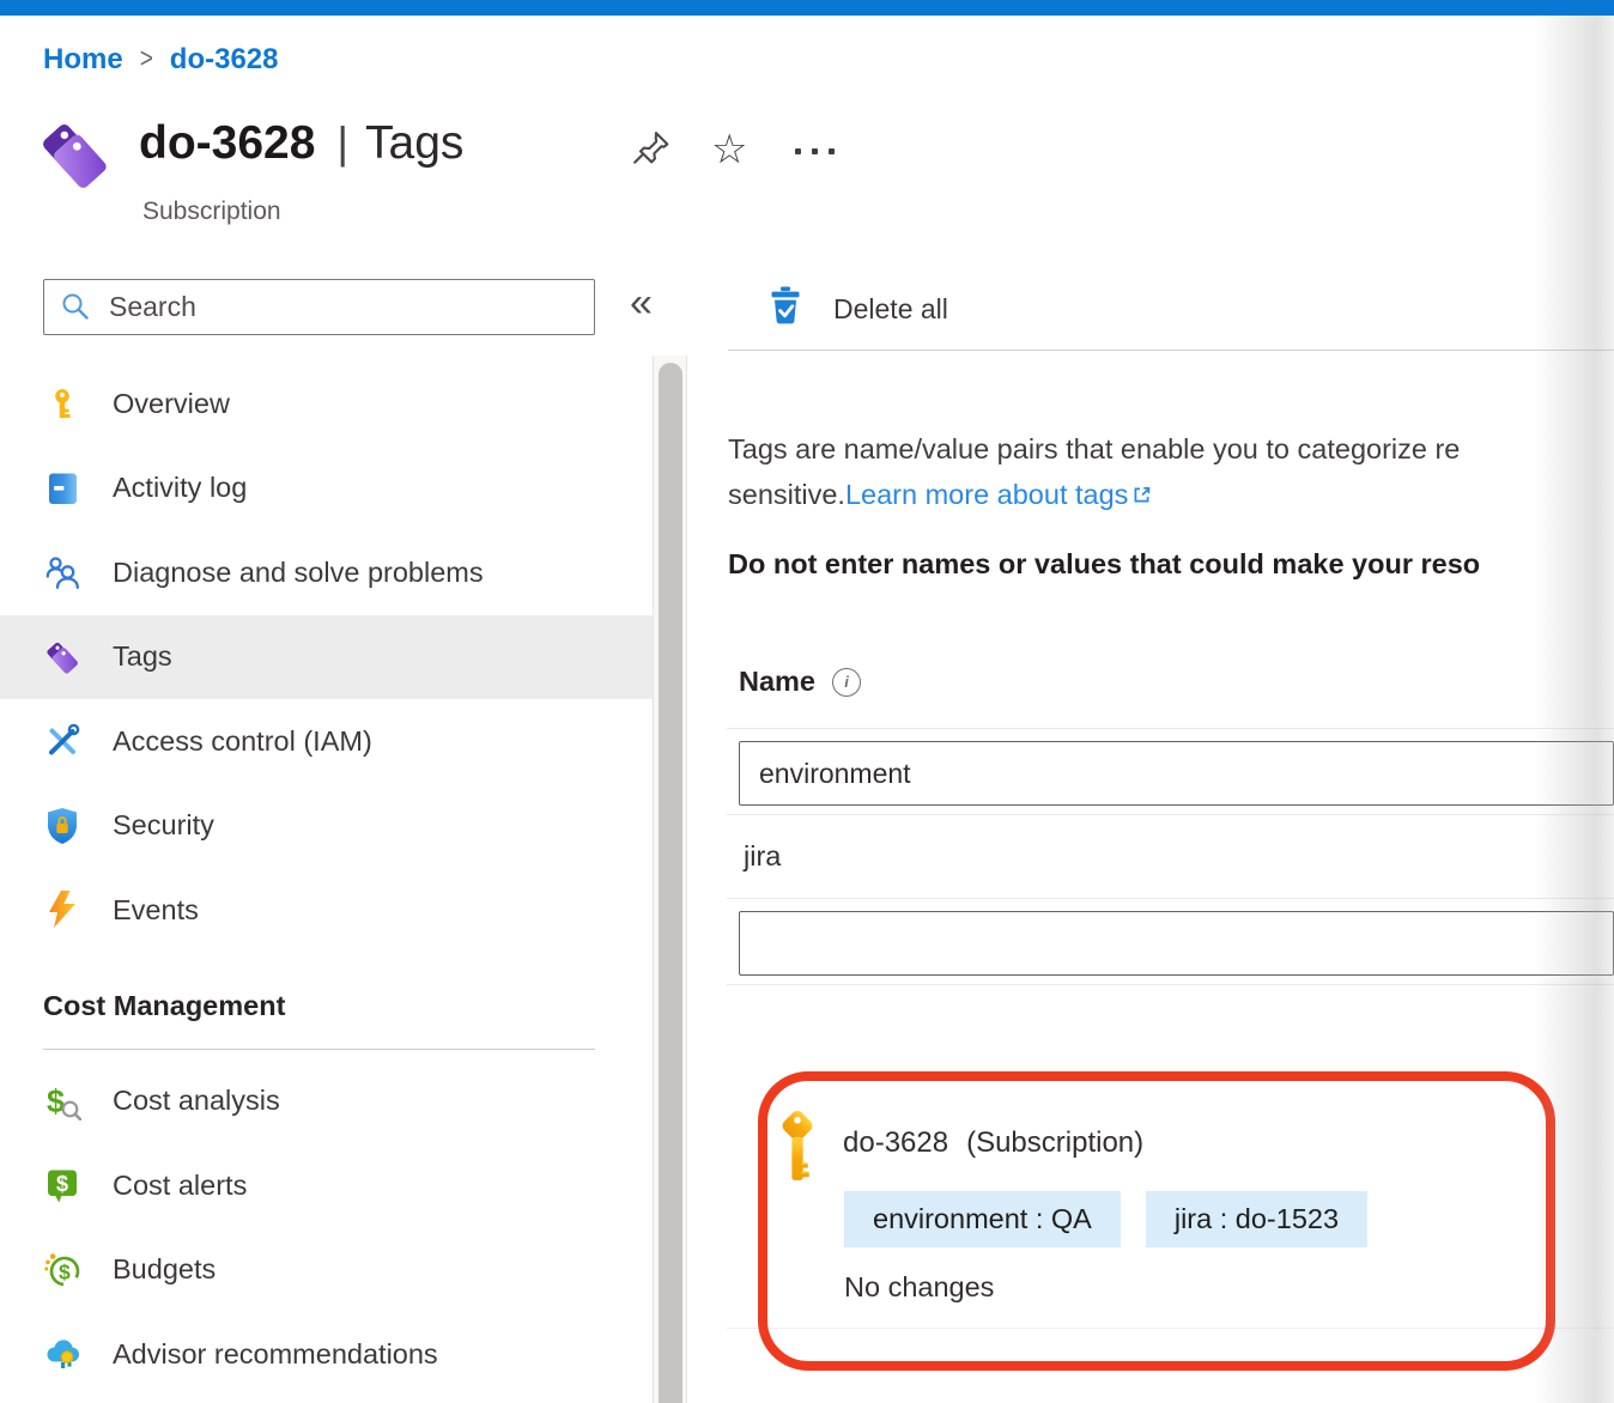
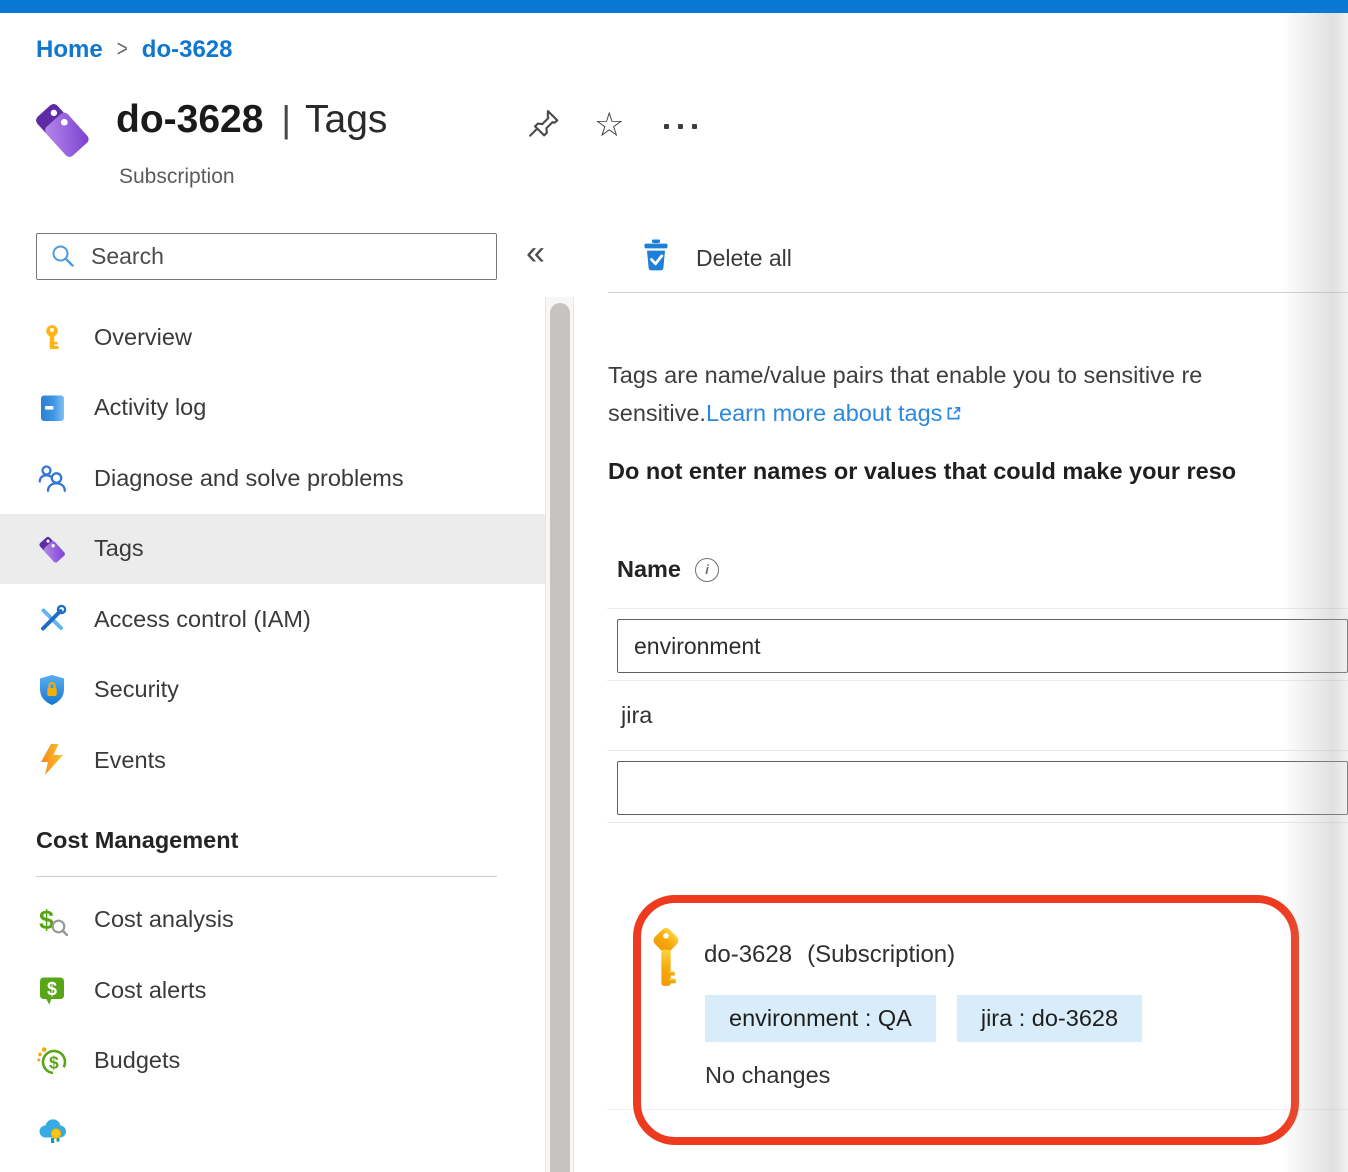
  Home
  >
  do-3628
  do-3628
  |
  Tags
  ☆
  Subscription
  Search
  «
  Overview
  Activity log
  Diagnose and solve problems
  Tags
  Access control (IAM)
  Security
  Events
  Cost Management
  $
  Cost analysis
  $
  Cost alerts
  $
  Budgets
- Advisor recommendations
  Delete all
- Tags are name/value pairs that enable you to categorize re
+ Tags are name/value pairs that enable you to sensitive re
  sensitive.Learn more about tags
  Do not enter names or values that could make your reso
  Name
  i
  environment
  jira
  do-3628 (Subscription)
  environment : QA
- jira : do-1523
+ jira : do-3628
  No changes
